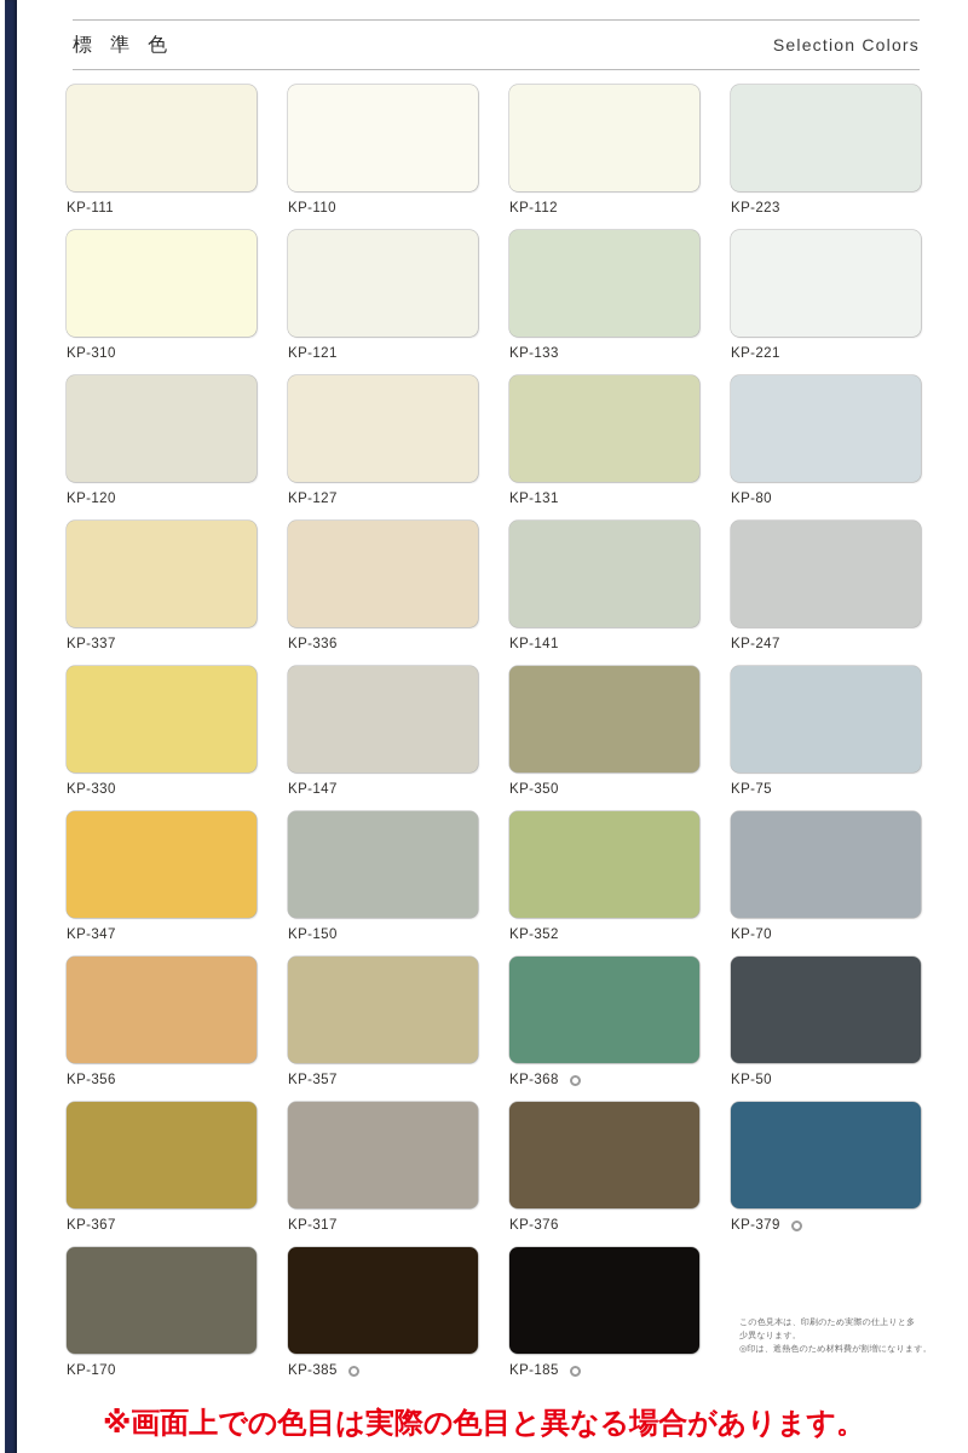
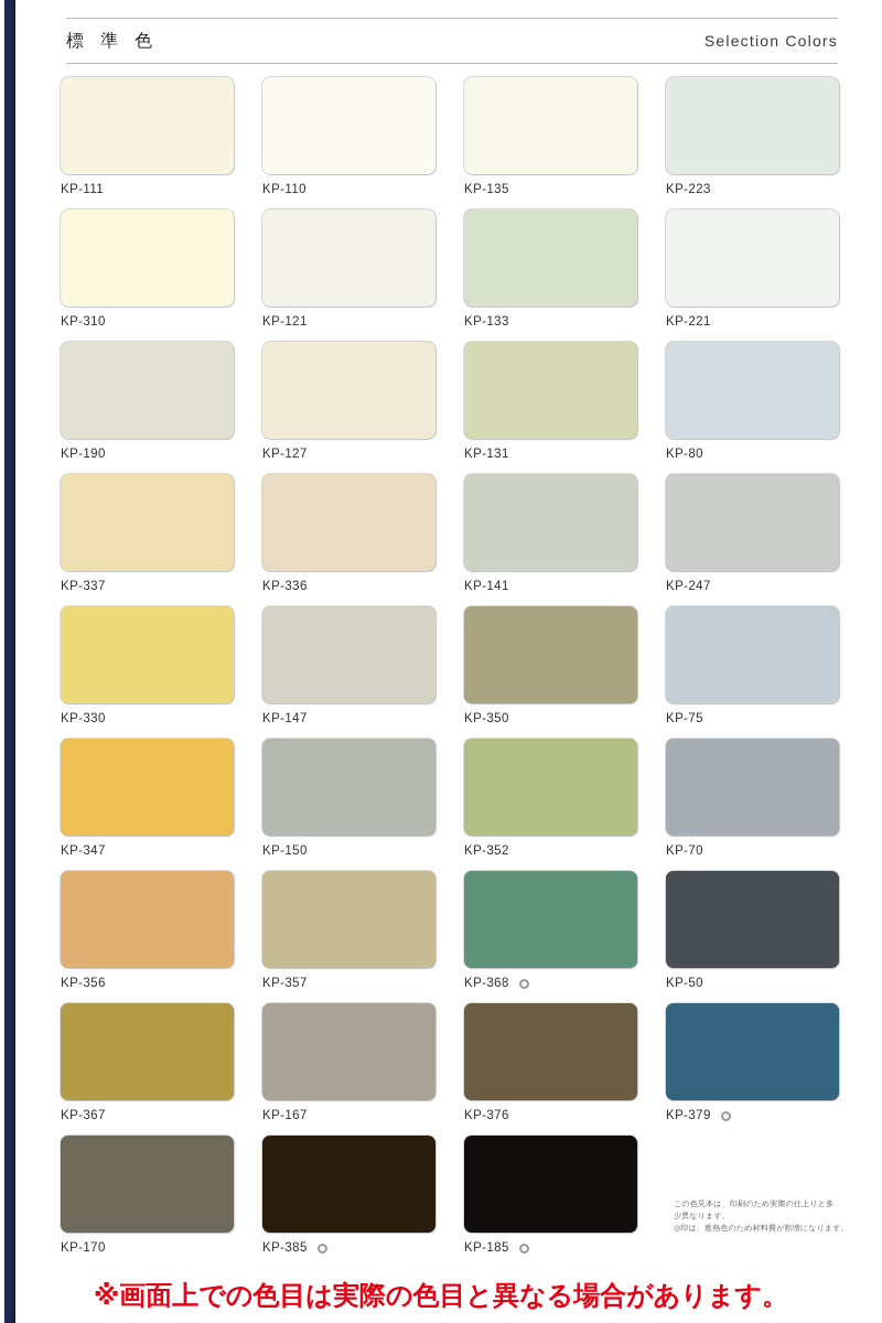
  標 準 色
  Selection Colors
  KP-111
  KP-110
- KP-112
+ KP-135
  KP-223
  KP-310
  KP-121
  KP-133
  KP-221
- KP-120
+ KP-190
  KP-127
  KP-131
  KP-80
  KP-337
  KP-336
  KP-141
  KP-247
  KP-330
  KP-147
  KP-350
  KP-75
  KP-347
  KP-150
  KP-352
  KP-70
  KP-356
  KP-357
  KP-368
  KP-50
  KP-367
- KP-317
+ KP-167
  KP-376
  KP-379
  KP-170
  KP-385
  KP-185
  この色見本は、印刷のため実際の仕上りと多
  少異なります。
  ◎印は、遮熱色のため材料費が割増になります。
  ※画面上での色目は実際の色目と異なる場合があります。
